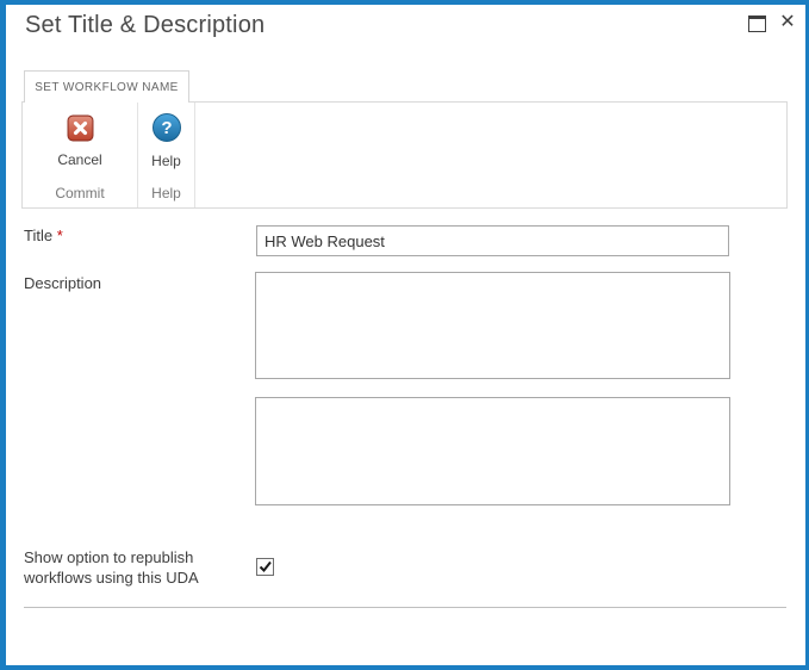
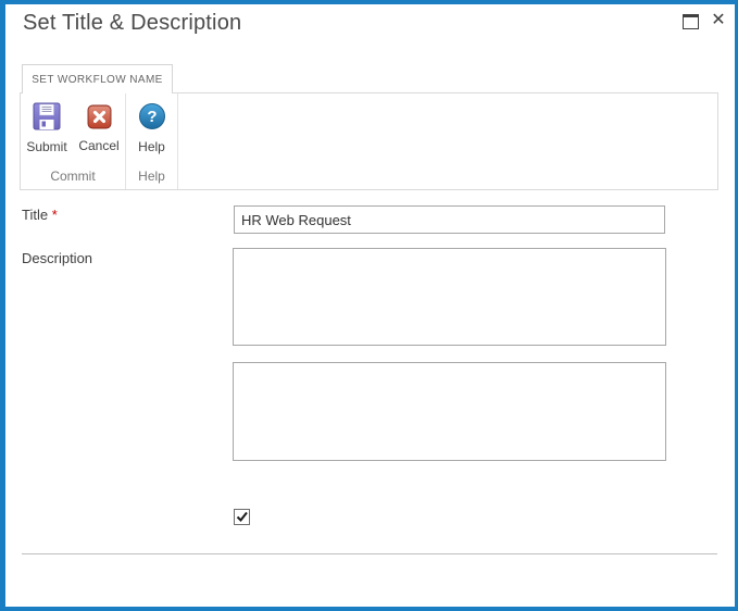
  Set Title & Description
  ✕
  SET WORKFLOW NAME
+ Submit
  Cancel
  Commit
  ?
  Help
  Help
  Title *
  HR Web Request
  Description
- Show option to republish workflows using this UDA
